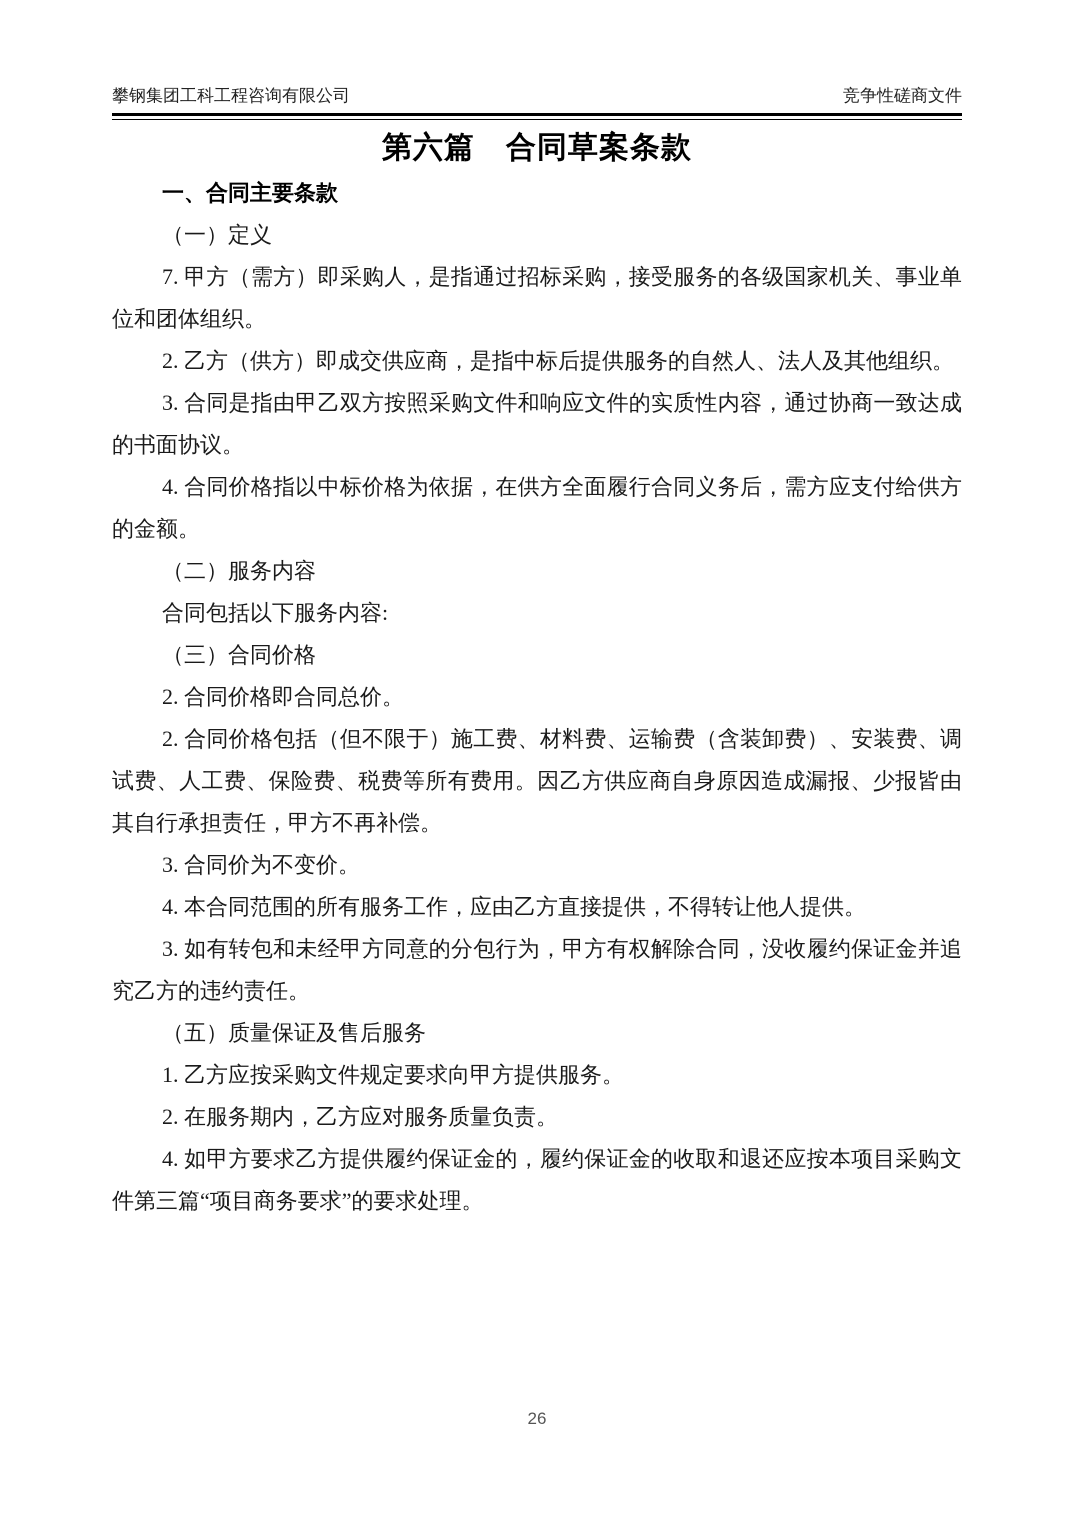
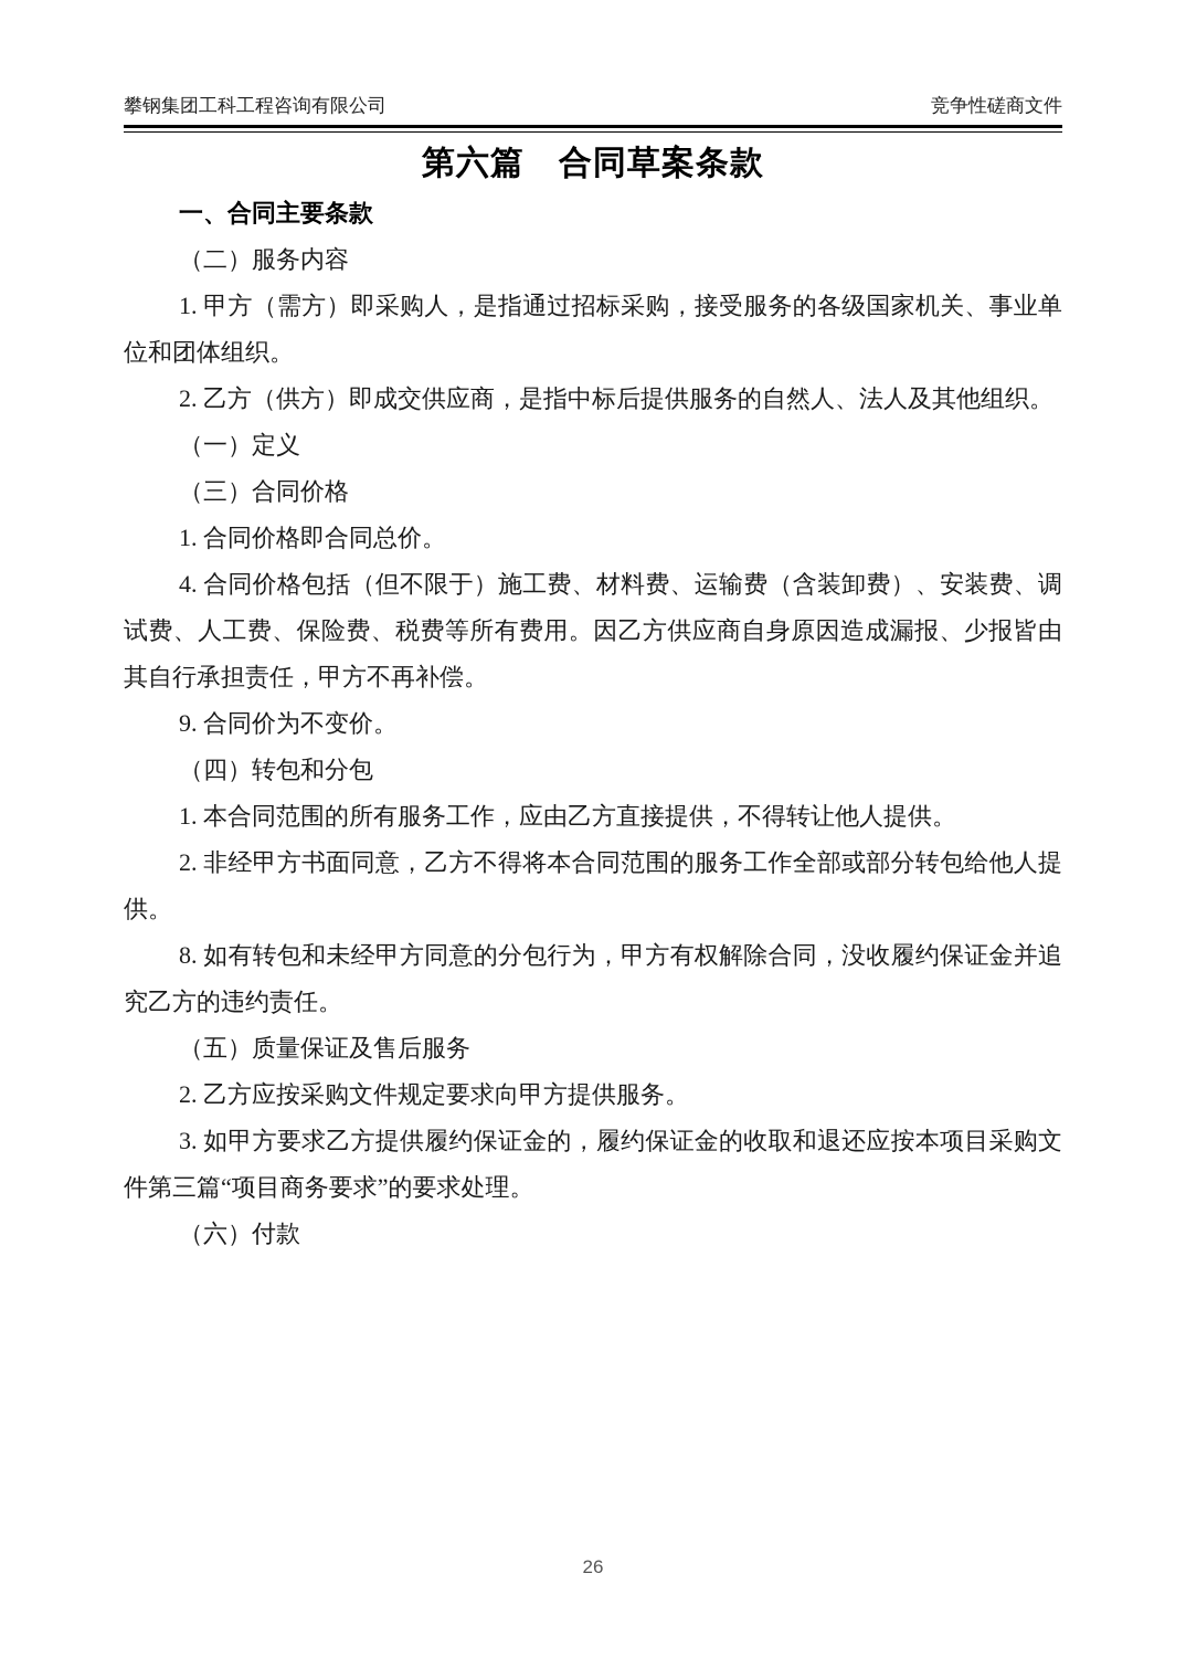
  攀钢集团工科工程咨询有限公司
  竞争性磋商文件
  第六篇 合同草案条款
  一、合同主要条款
- （一）定义
+ （二）服务内容
- 7. 甲方（需方）即采购人，是指通过招标采购，接受服务的各级国家机关、事业单位和团体组织。
+ 1. 甲方（需方）即采购人，是指通过招标采购，接受服务的各级国家机关、事业单位和团体组织。
  2. 乙方（供方）即成交供应商，是指中标后提供服务的自然人、法人及其他组织。
- 3. 合同是指由甲乙双方按照采购文件和响应文件的实质性内容，通过协商一致达成的书面协议。
- 4. 合同价格指以中标价格为依据，在供方全面履行合同义务后，需方应支付给供方的金额。
- （二）服务内容
+ （一）定义
- 合同包括以下服务内容:
  （三）合同价格
- 2. 合同价格即合同总价。
+ 1. 合同价格即合同总价。
- 2. 合同价格包括（但不限于）施工费、材料费、运输费（含装卸费）、安装费、调试费、人工费、保险费、税费等所有费用。因乙方供应商自身原因造成漏报、少报皆由其自行承担责任，甲方不再补偿。
+ 4. 合同价格包括（但不限于）施工费、材料费、运输费（含装卸费）、安装费、调试费、人工费、保险费、税费等所有费用。因乙方供应商自身原因造成漏报、少报皆由其自行承担责任，甲方不再补偿。
- 3. 合同价为不变价。
+ 9. 合同价为不变价。
+ （四）转包和分包
- 4. 本合同范围的所有服务工作，应由乙方直接提供，不得转让他人提供。
+ 1. 本合同范围的所有服务工作，应由乙方直接提供，不得转让他人提供。
+ 2. 非经甲方书面同意，乙方不得将本合同范围的服务工作全部或部分转包给他人提供。
- 3. 如有转包和未经甲方同意的分包行为，甲方有权解除合同，没收履约保证金并追究乙方的违约责任。
+ 8. 如有转包和未经甲方同意的分包行为，甲方有权解除合同，没收履约保证金并追究乙方的违约责任。
  （五）质量保证及售后服务
- 1. 乙方应按采购文件规定要求向甲方提供服务。
+ 2. 乙方应按采购文件规定要求向甲方提供服务。
- 2. 在服务期内，乙方应对服务质量负责。
- 4. 如甲方要求乙方提供履约保证金的，履约保证金的收取和退还应按本项目采购文件第三篇“项目商务要求”的要求处理。
+ 3. 如甲方要求乙方提供履约保证金的，履约保证金的收取和退还应按本项目采购文件第三篇“项目商务要求”的要求处理。
+ （六）付款
  26
